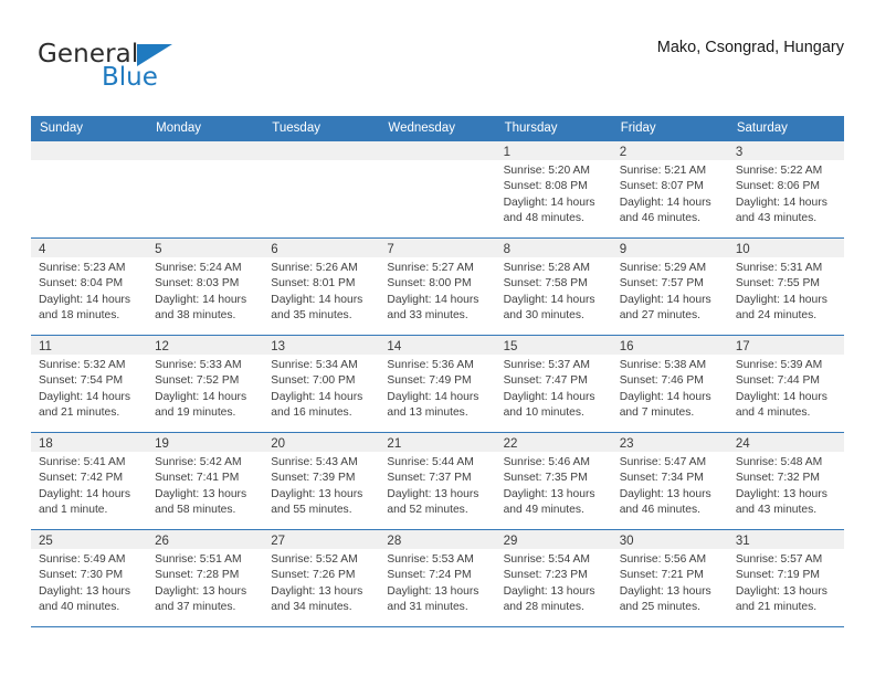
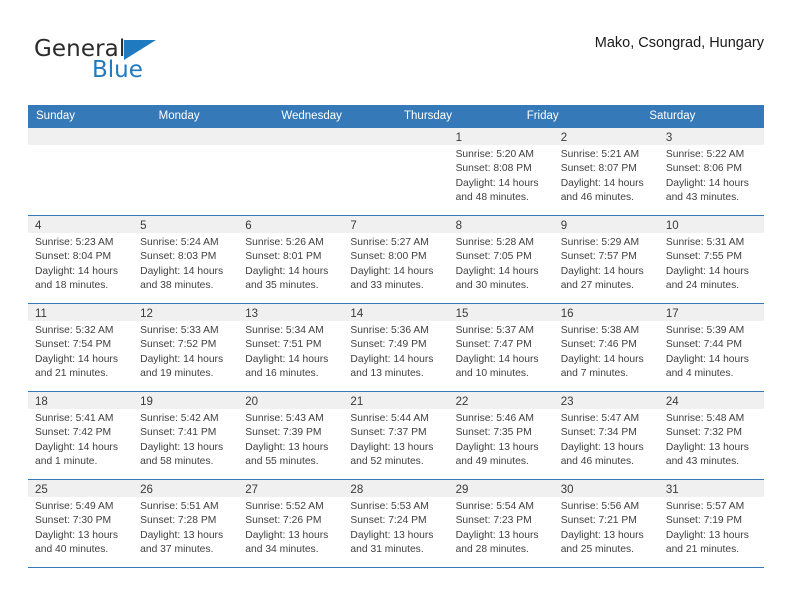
  General
  Blue
  Mako, Csongrad, Hungary
  Sunday
  Monday
- Tuesday
  Wednesday
  Thursday
  Friday
  Saturday
  1
  Sunrise: 5:20 AM
  Sunset: 8:08 PM
  Daylight: 14 hours
  and 48 minutes.
  2
  Sunrise: 5:21 AM
  Sunset: 8:07 PM
  Daylight: 14 hours
  and 46 minutes.
  3
  Sunrise: 5:22 AM
  Sunset: 8:06 PM
  Daylight: 14 hours
  and 43 minutes.
  4
  Sunrise: 5:23 AM
  Sunset: 8:04 PM
  Daylight: 14 hours
  and 18 minutes.
  5
  Sunrise: 5:24 AM
  Sunset: 8:03 PM
  Daylight: 14 hours
  and 38 minutes.
  6
  Sunrise: 5:26 AM
  Sunset: 8:01 PM
  Daylight: 14 hours
  and 35 minutes.
  7
  Sunrise: 5:27 AM
  Sunset: 8:00 PM
  Daylight: 14 hours
  and 33 minutes.
  8
  Sunrise: 5:28 AM
- Sunset: 7:58 PM
+ Sunset: 7:05 PM
  Daylight: 14 hours
  and 30 minutes.
  9
  Sunrise: 5:29 AM
  Sunset: 7:57 PM
  Daylight: 14 hours
  and 27 minutes.
  10
  Sunrise: 5:31 AM
  Sunset: 7:55 PM
  Daylight: 14 hours
  and 24 minutes.
  11
  Sunrise: 5:32 AM
  Sunset: 7:54 PM
  Daylight: 14 hours
  and 21 minutes.
  12
  Sunrise: 5:33 AM
  Sunset: 7:52 PM
  Daylight: 14 hours
  and 19 minutes.
  13
  Sunrise: 5:34 AM
- Sunset: 7:00 PM
+ Sunset: 7:51 PM
  Daylight: 14 hours
  and 16 minutes.
  14
  Sunrise: 5:36 AM
  Sunset: 7:49 PM
  Daylight: 14 hours
  and 13 minutes.
  15
  Sunrise: 5:37 AM
  Sunset: 7:47 PM
  Daylight: 14 hours
  and 10 minutes.
  16
  Sunrise: 5:38 AM
  Sunset: 7:46 PM
  Daylight: 14 hours
  and 7 minutes.
  17
  Sunrise: 5:39 AM
  Sunset: 7:44 PM
  Daylight: 14 hours
  and 4 minutes.
  18
  Sunrise: 5:41 AM
  Sunset: 7:42 PM
  Daylight: 14 hours
  and 1 minute.
  19
  Sunrise: 5:42 AM
  Sunset: 7:41 PM
  Daylight: 13 hours
  and 58 minutes.
  20
  Sunrise: 5:43 AM
  Sunset: 7:39 PM
  Daylight: 13 hours
  and 55 minutes.
  21
  Sunrise: 5:44 AM
  Sunset: 7:37 PM
  Daylight: 13 hours
  and 52 minutes.
  22
  Sunrise: 5:46 AM
  Sunset: 7:35 PM
  Daylight: 13 hours
  and 49 minutes.
  23
  Sunrise: 5:47 AM
  Sunset: 7:34 PM
  Daylight: 13 hours
  and 46 minutes.
  24
  Sunrise: 5:48 AM
  Sunset: 7:32 PM
  Daylight: 13 hours
  and 43 minutes.
  25
  Sunrise: 5:49 AM
  Sunset: 7:30 PM
  Daylight: 13 hours
  and 40 minutes.
  26
  Sunrise: 5:51 AM
  Sunset: 7:28 PM
  Daylight: 13 hours
  and 37 minutes.
  27
  Sunrise: 5:52 AM
  Sunset: 7:26 PM
  Daylight: 13 hours
  and 34 minutes.
  28
  Sunrise: 5:53 AM
  Sunset: 7:24 PM
  Daylight: 13 hours
  and 31 minutes.
  29
  Sunrise: 5:54 AM
  Sunset: 7:23 PM
  Daylight: 13 hours
  and 28 minutes.
  30
  Sunrise: 5:56 AM
  Sunset: 7:21 PM
  Daylight: 13 hours
  and 25 minutes.
  31
  Sunrise: 5:57 AM
  Sunset: 7:19 PM
  Daylight: 13 hours
  and 21 minutes.
